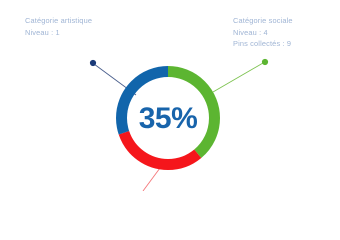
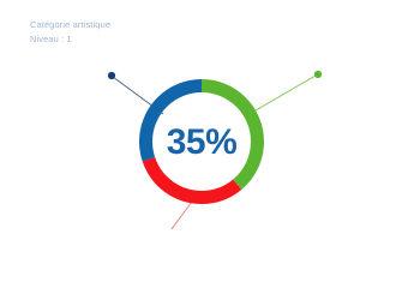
  Catégorie artistique
  Niveau : 1
- Catégorie sociale
- Niveau : 4
- Pins collectés : 9
  35%
